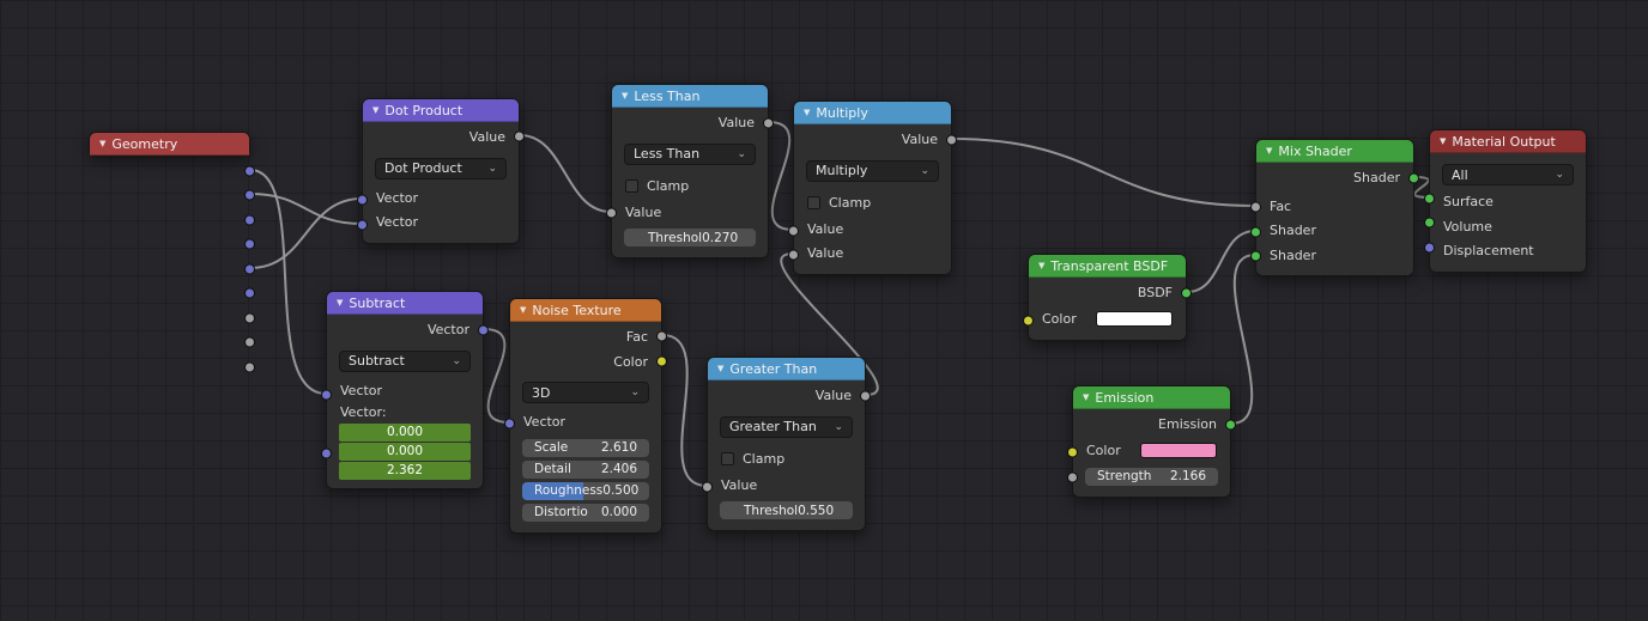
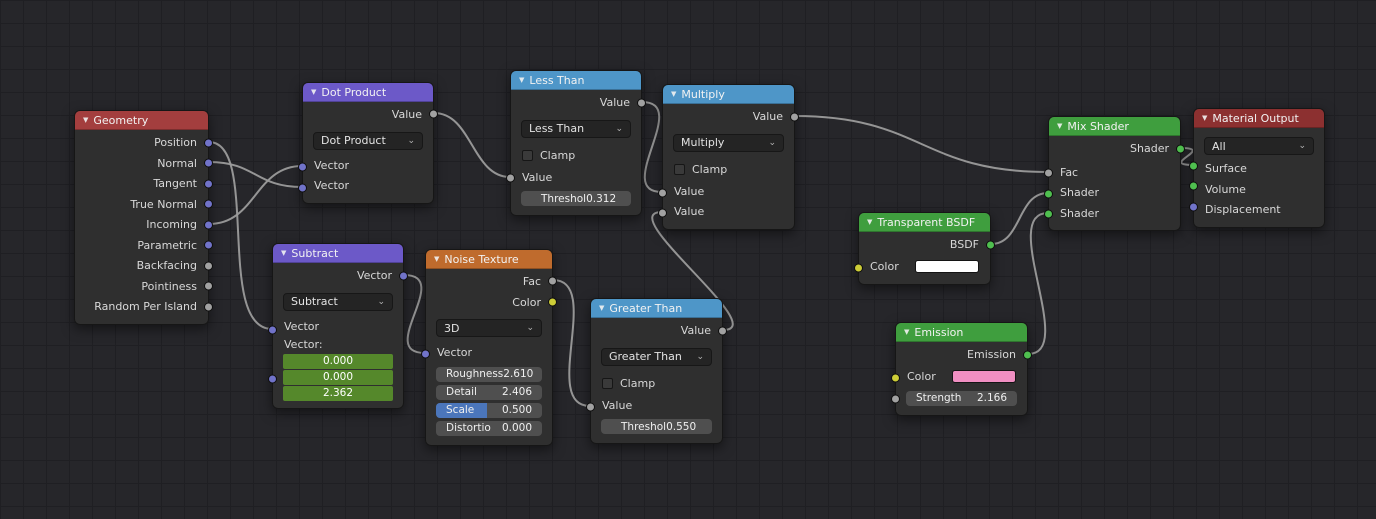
  ▼
  Geometry
+ Position
+ Normal
+ Tangent
+ True Normal
+ Incoming
+ Parametric
+ Backfacing
+ Pointiness
+ Random Per Island
  ▼
  Dot Product
  Value
  Dot Product
  ⌄
  Vector
  Vector
  ▼
  Less Than
  Value
  Less Than
  ⌄
  Clamp
  Value
  Threshol
- 0.270
+ 0.312
  ▼
  Multiply
  Value
  Multiply
  ⌄
  Clamp
  Value
  Value
  ▼
  Subtract
  Vector
  Subtract
  ⌄
  Vector
  Vector:
  0.000
  0.000
  2.362
  ▼
  Noise Texture
  Fac
  Color
  3D
  ⌄
  Vector
- Scale
+ Roughness
  2.610
  Detail
  2.406
- Roughness
+ Scale
  0.500
  Distortio
  0.000
  ▼
  Greater Than
  Value
  Greater Than
  ⌄
  Clamp
  Value
  Threshol
  0.550
  ▼
  Transparent BSDF
  BSDF
  Color
  ▼
  Emission
  Emission
  Color
  Strength
  2.166
  ▼
  Mix Shader
  Shader
  Fac
  Shader
  Shader
  ▼
  Material Output
  All
  ⌄
  Surface
  Volume
  Displacement
